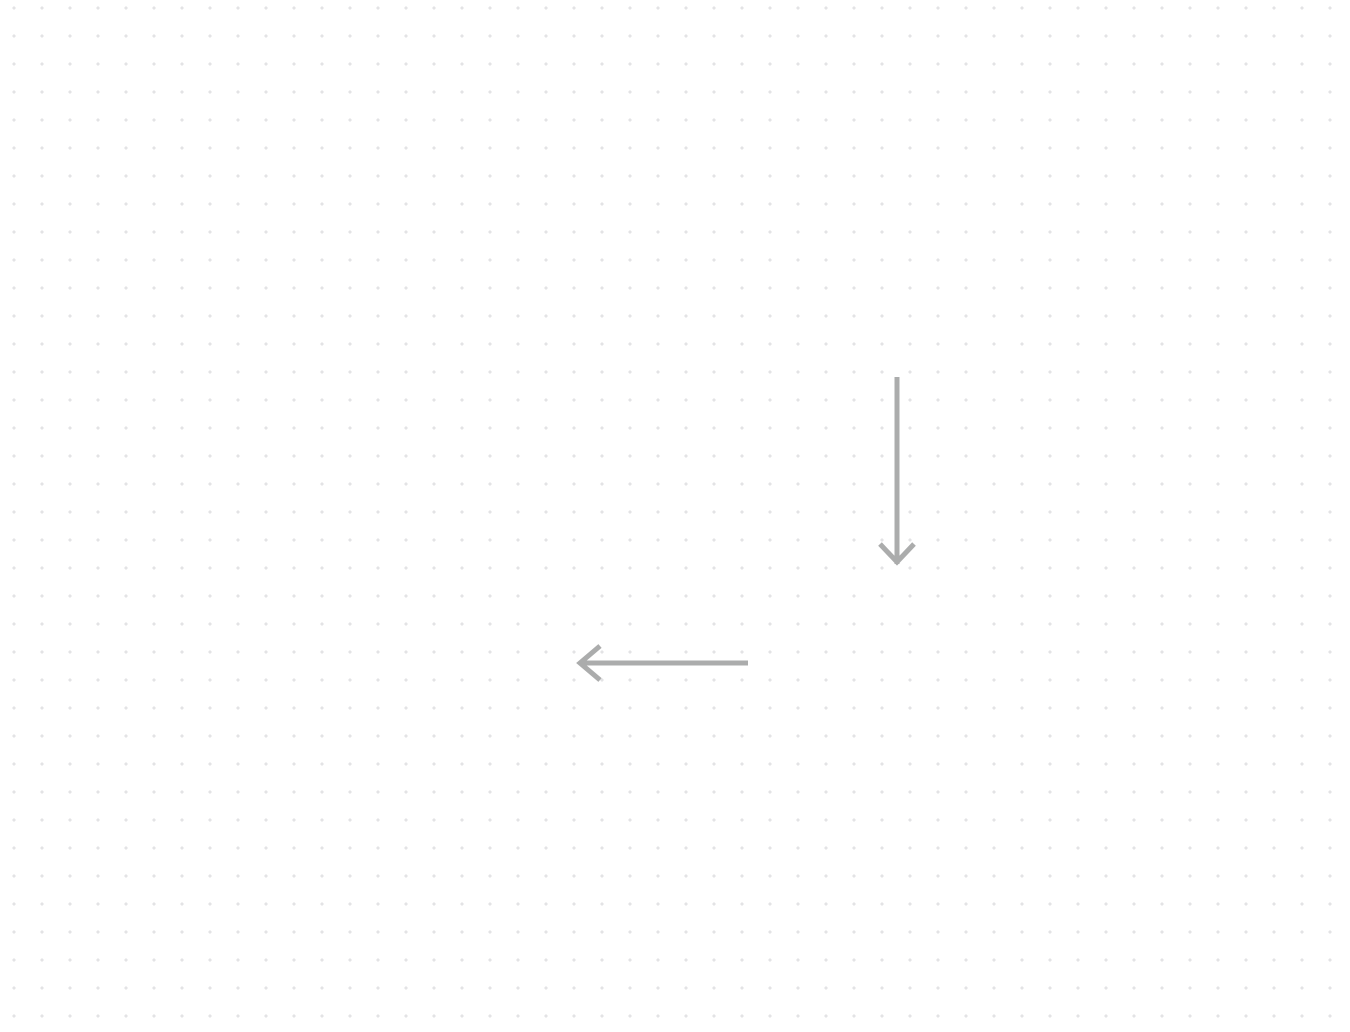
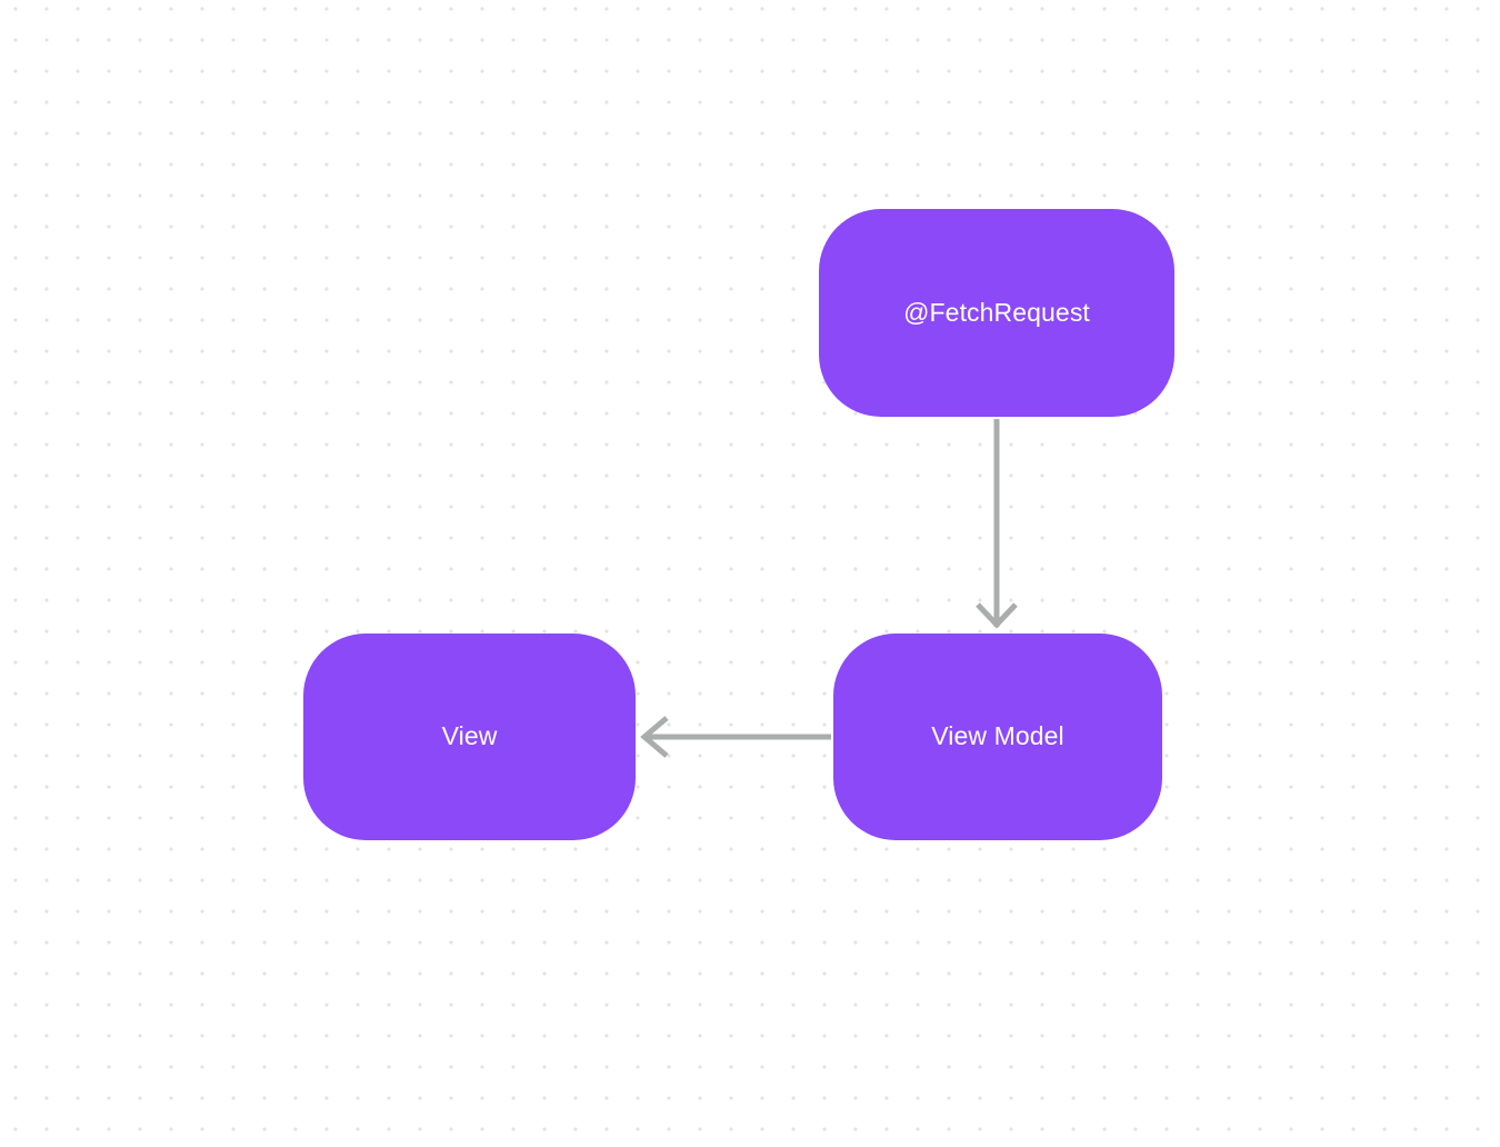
+ @FetchRequest
+ View
+ View Model
